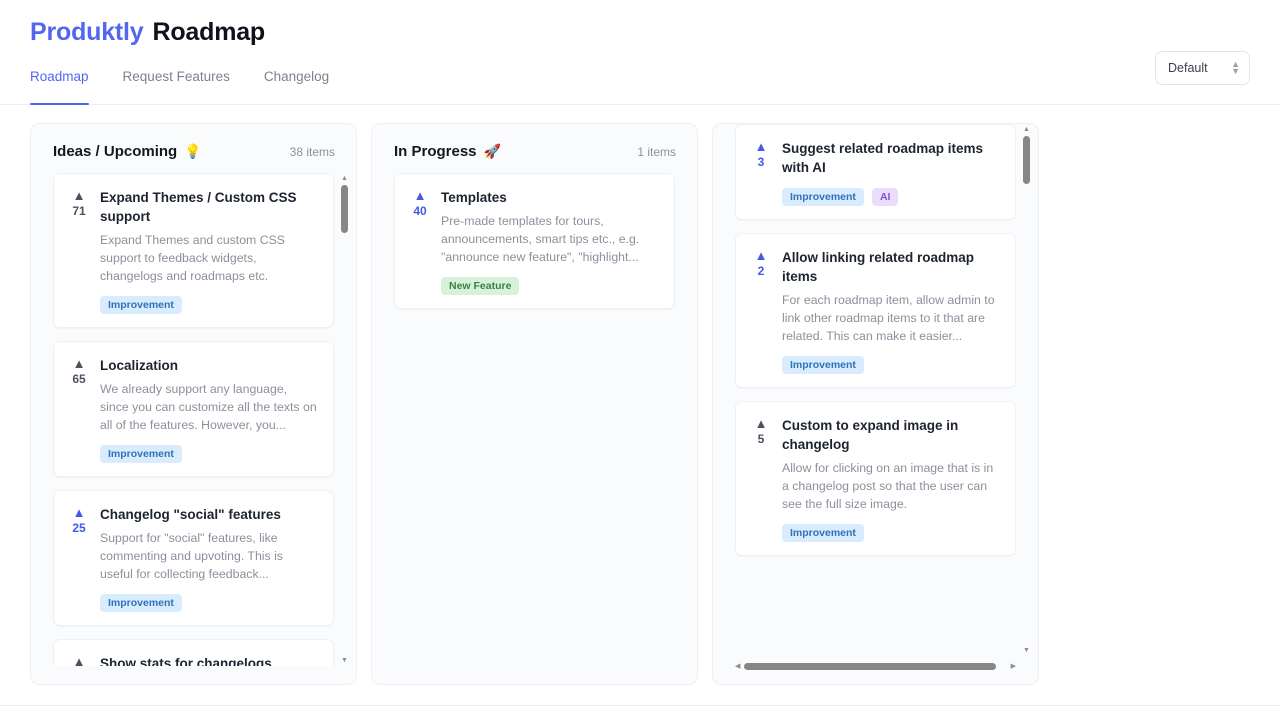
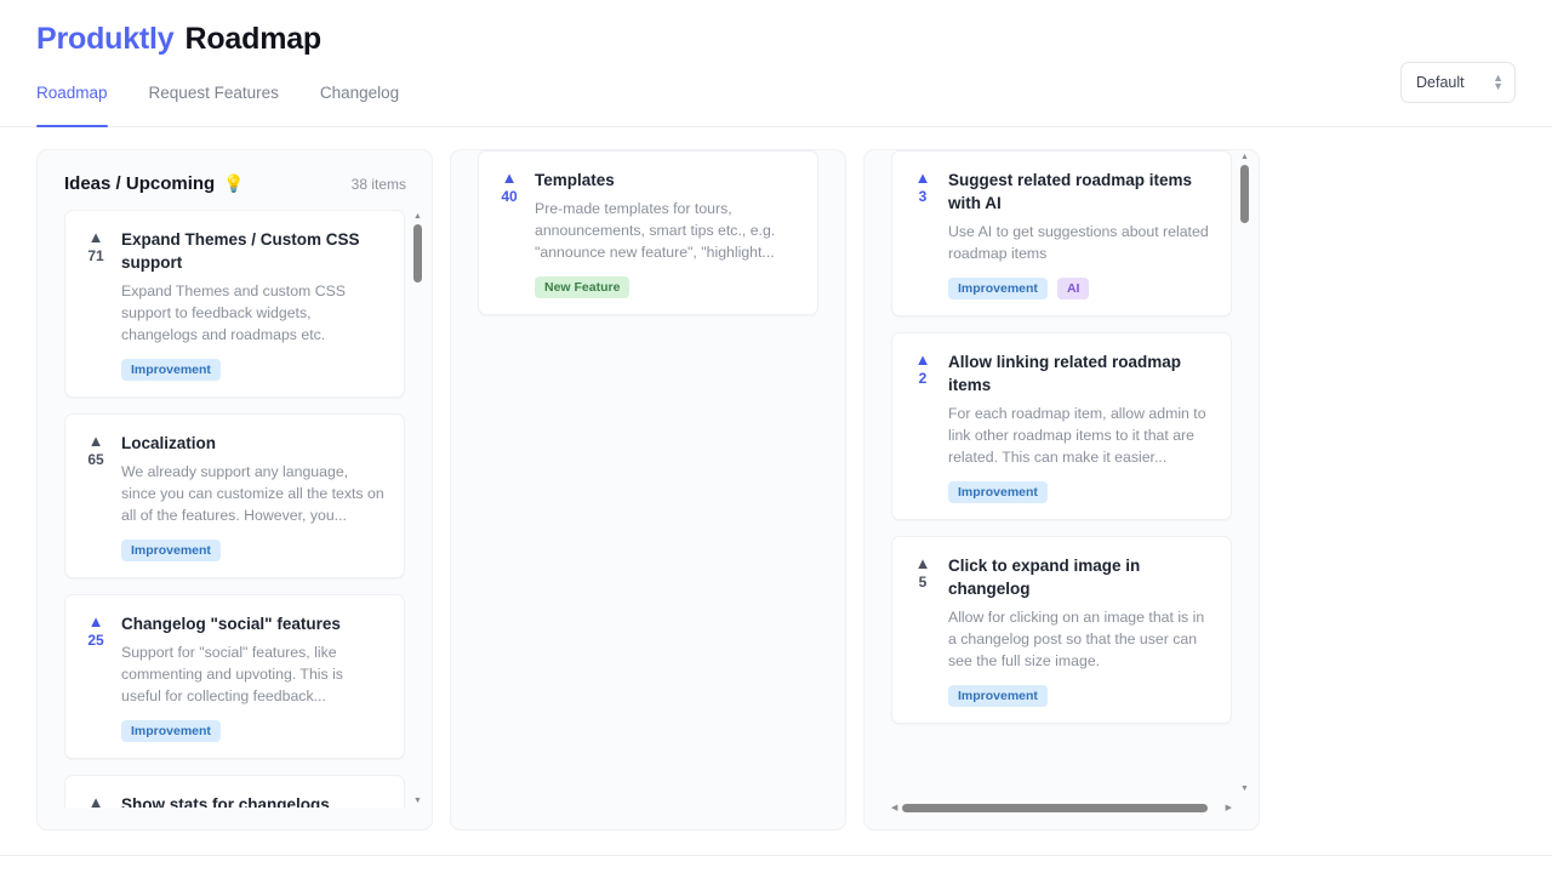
  Produktly
  Roadmap
  Roadmap
  Request Features
  Changelog
  Default
  ▲
  ▼
  Ideas / Upcoming
  💡
  38 items
  ▲
  71
  Expand Themes / Custom CSS support
  Expand Themes and custom CSS support to feedback widgets, changelogs and roadmaps etc.
  Improvement
  ▲
  65
  Localization
  We already support any language, since you can customize all the texts on all of the features. However, you...
  Improvement
  ▲
  25
  Changelog "social" features
  Support for "social" features, like commenting and upvoting. This is useful for collecting feedback...
  Improvement
  ▲
  Show stats for changelogs
- In Progress
- 🚀
- 1 items
  ▲
  40
  Templates
  Pre-made templates for tours, announcements, smart tips etc., e.g. "announce new feature", "highlight...
  New Feature
  ▲
  3
  Suggest related roadmap items with AI
+ Use AI to get suggestions about related roadmap items
  Improvement
  AI
  ▲
  2
  Allow linking related roadmap items
  For each roadmap item, allow admin to link other roadmap items to it that are related. This can make it easier...
  Improvement
  ▲
  5
- Custom to expand image in changelog
+ Click to expand image in changelog
  Allow for clicking on an image that is in a changelog post so that the user can see the full size image.
  Improvement
